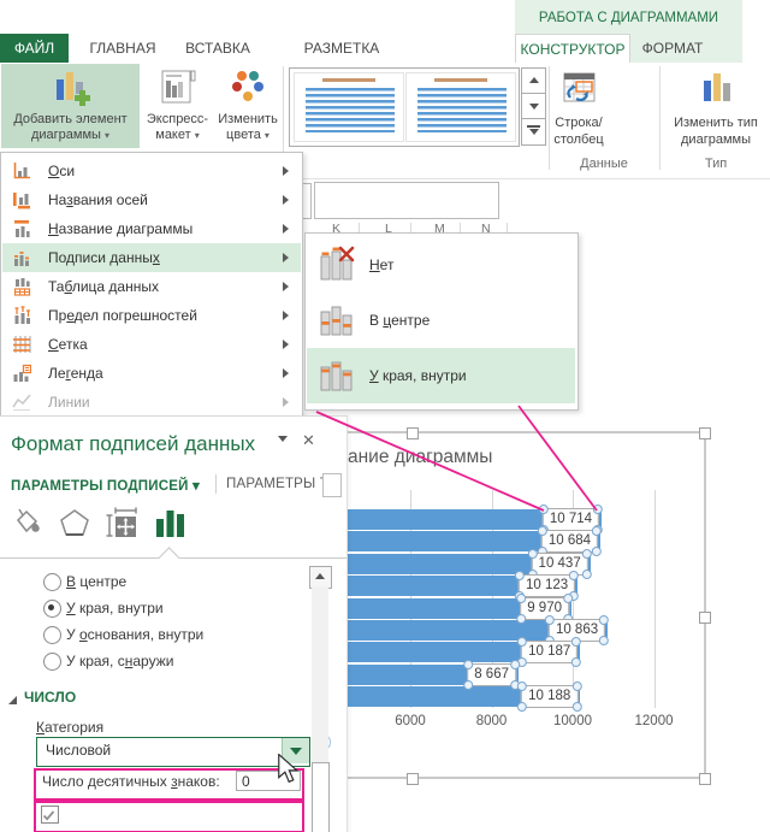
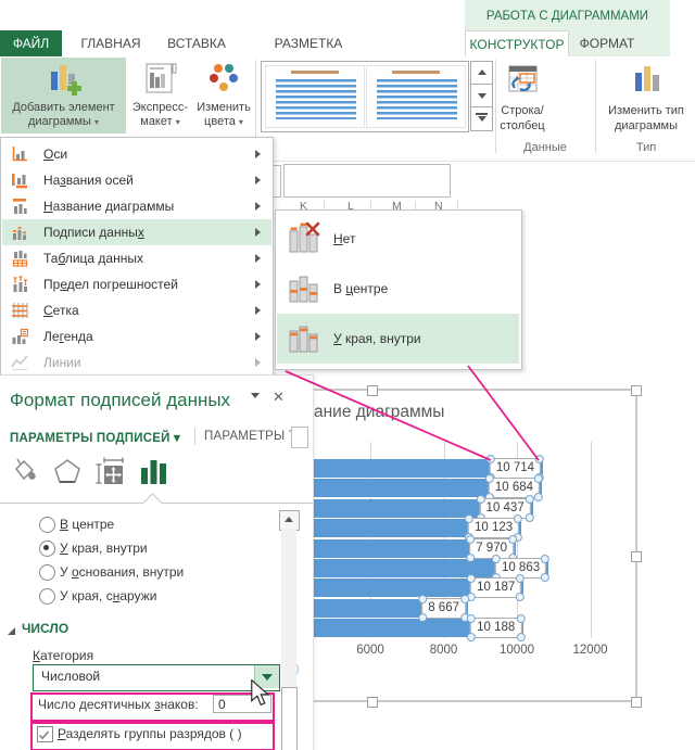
  РАБОТА С ДИАГРАММАМИ
  ФАЙЛ
  ГЛАВНАЯ
  ВСТАВКА
  КОНСТРУКТОР
  ФОРМАТ
  Добавить элемент
  диаграммы ▾
  Экспресс-
  макет ▾
  Изменить
  цвета ▾
  Строка/
  столбец
  Данные
  Изменить тип
  диаграммы
  Тип
  K
  L
  M
  N
  Оси
  Названия осей
  Название диаграммы
  Подписи данных
  Таблица данных
  Предел погрешностей
  Сетка
  Легенда
  Линии
  Нет
  В центре
  У края, внутри
  ание диграммы
  6000
  8000
  10000
  12000
  10 714
  10 684
  10 437
  10 123
- 9 970
+ 7 970
  10 863
  10 187
  8 667
  10 188
  Формат подписей данных
  ✕
  ПАРАМЕТРЫ ПОДПИСЕЙ ▾
  ПАРАМЕТРЫ
  В центре
  У края, внутри
  У основания, внутри
  У края, снаружи
  ЧИСЛО
  Категория
  Числовой
  Число десятичных знаков:
  0
+ Разделять группы разрядов ( )
